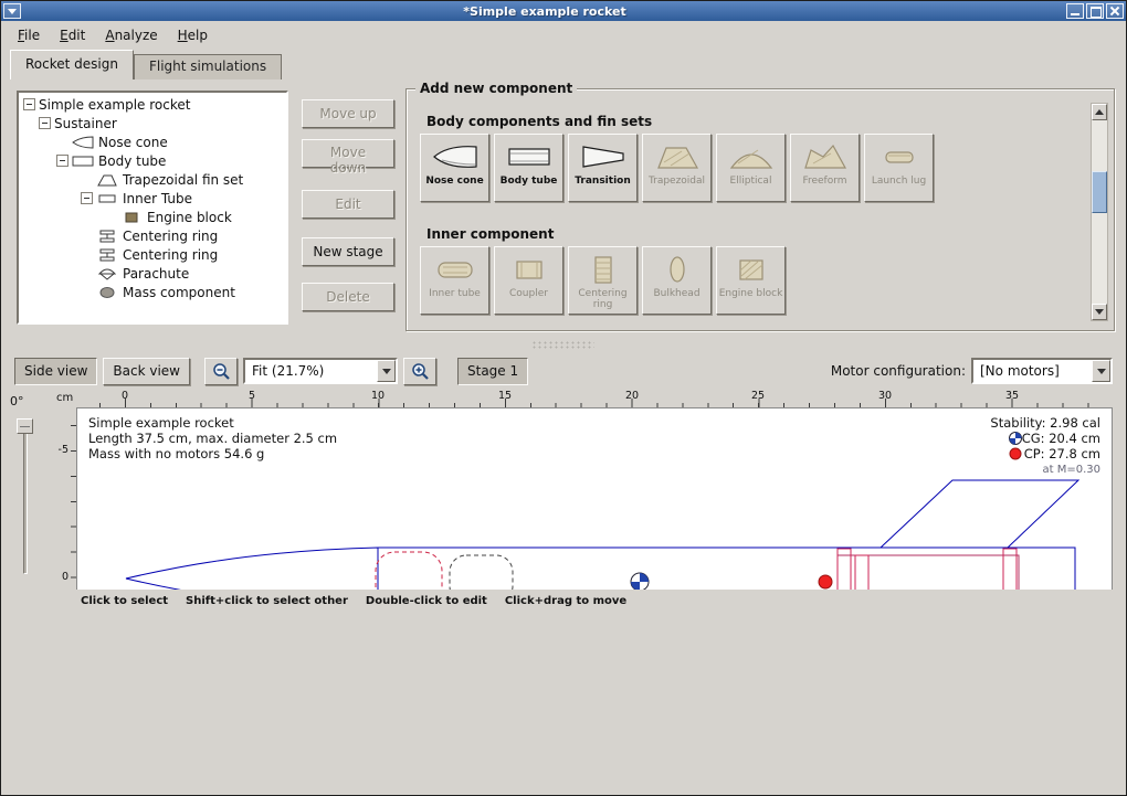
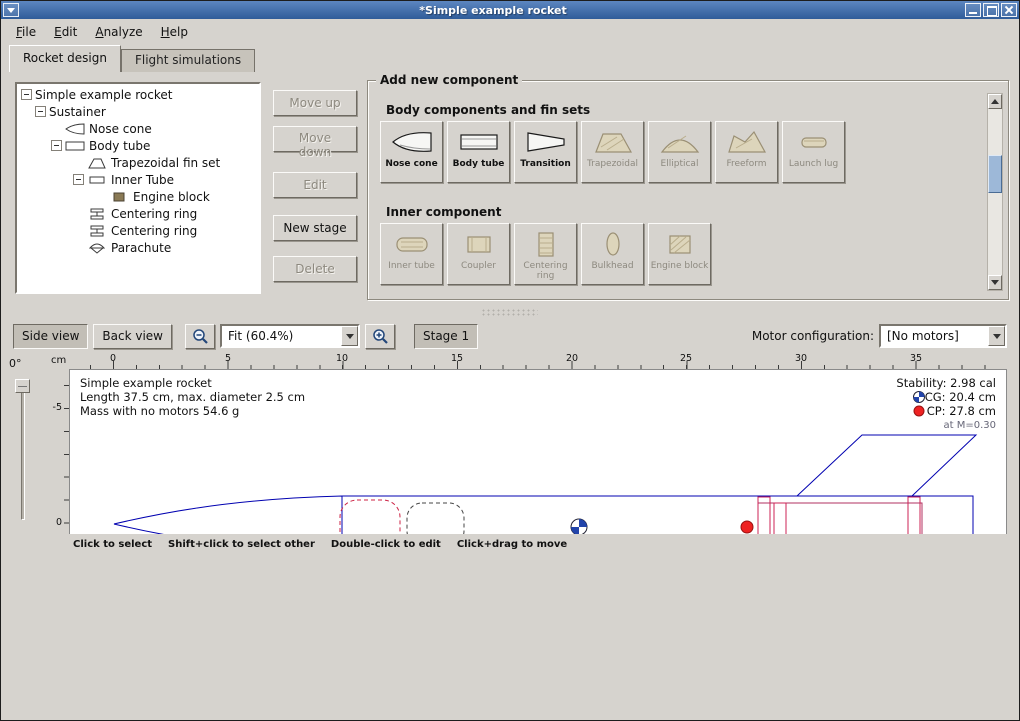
  *Simple example rocket
  File
  Edit
  Analyze
  Help
  Rocket design
  Flight simulations
  Simple example rocket
  Sustainer
  Nose cone
  Body tube
  Trapezoidal fin set
  Inner Tube
  Engine block
  Centering ring
  Centering ring
  Parachute
- Mass component
  Move up
  Move down
  Edit
  New stage
  Delete
  Add new component
  Body components and fin sets
  Nose cone
  Body tube
  Transition
  Trapezoidal
  Elliptical
  Freeform
  Launch lug
  Inner component
  Inner tube
  Coupler
  Centering ring
  Bulkhead
  Engine block
  Side view
  Back view
- Fit (21.7%)
+ Fit (60.4%)
  Stage 1
  Motor configuration:
  [No motors]
  0°
  cm
  0
  5
  10
  15
  20
  25
  30
  35
  -5
  0
  Simple example rocket
  Length 37.5 cm, max. diameter 2.5 cm
  Mass with no motors 54.6 g
  Stability: 2.98 cal
  CG: 20.4 cm
  CP: 27.8 cm
  at M=0.30
  Click to select
  Shift+click to select other
  Double-click to edit
  Click+drag to move
